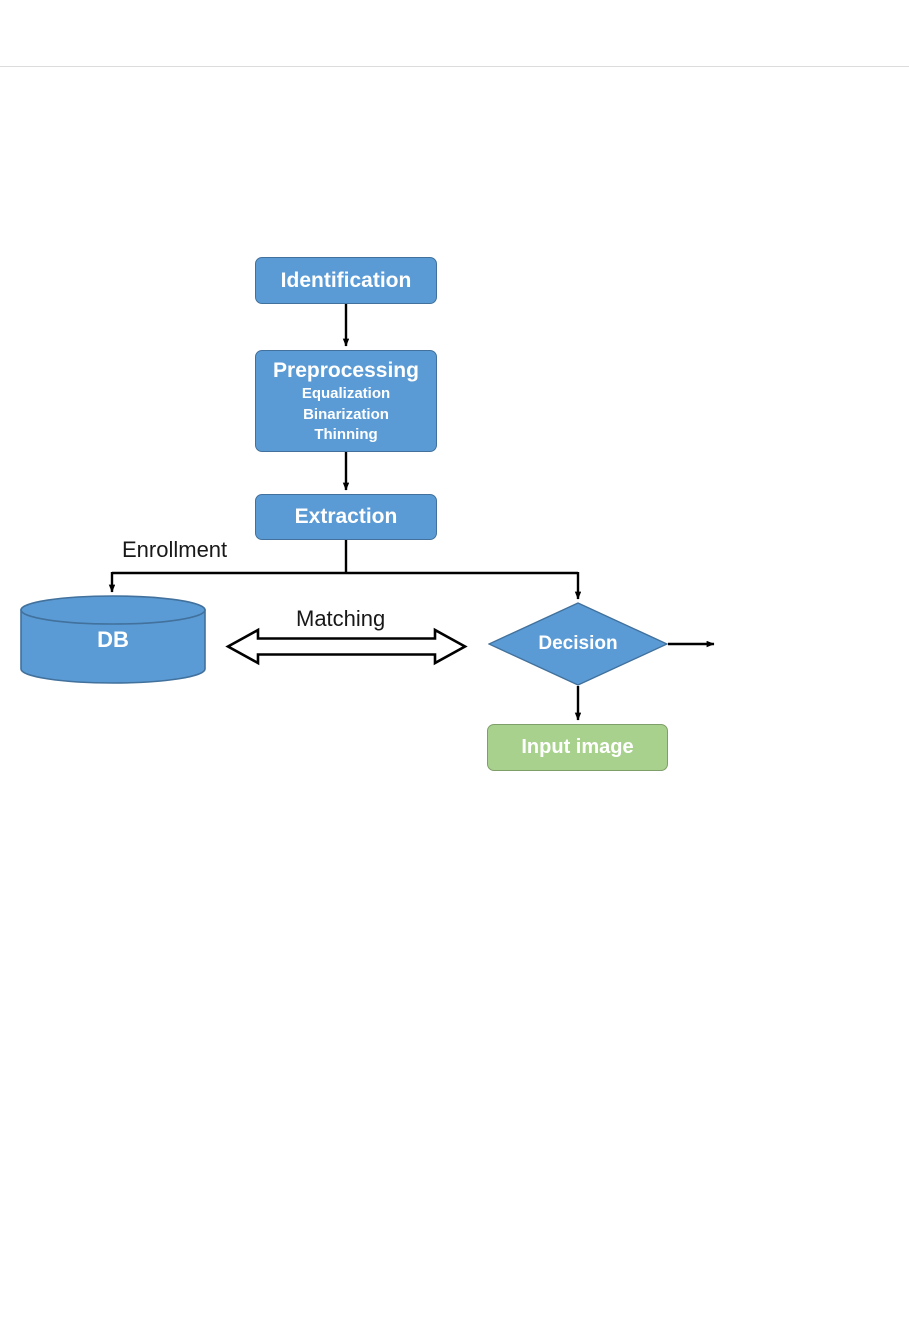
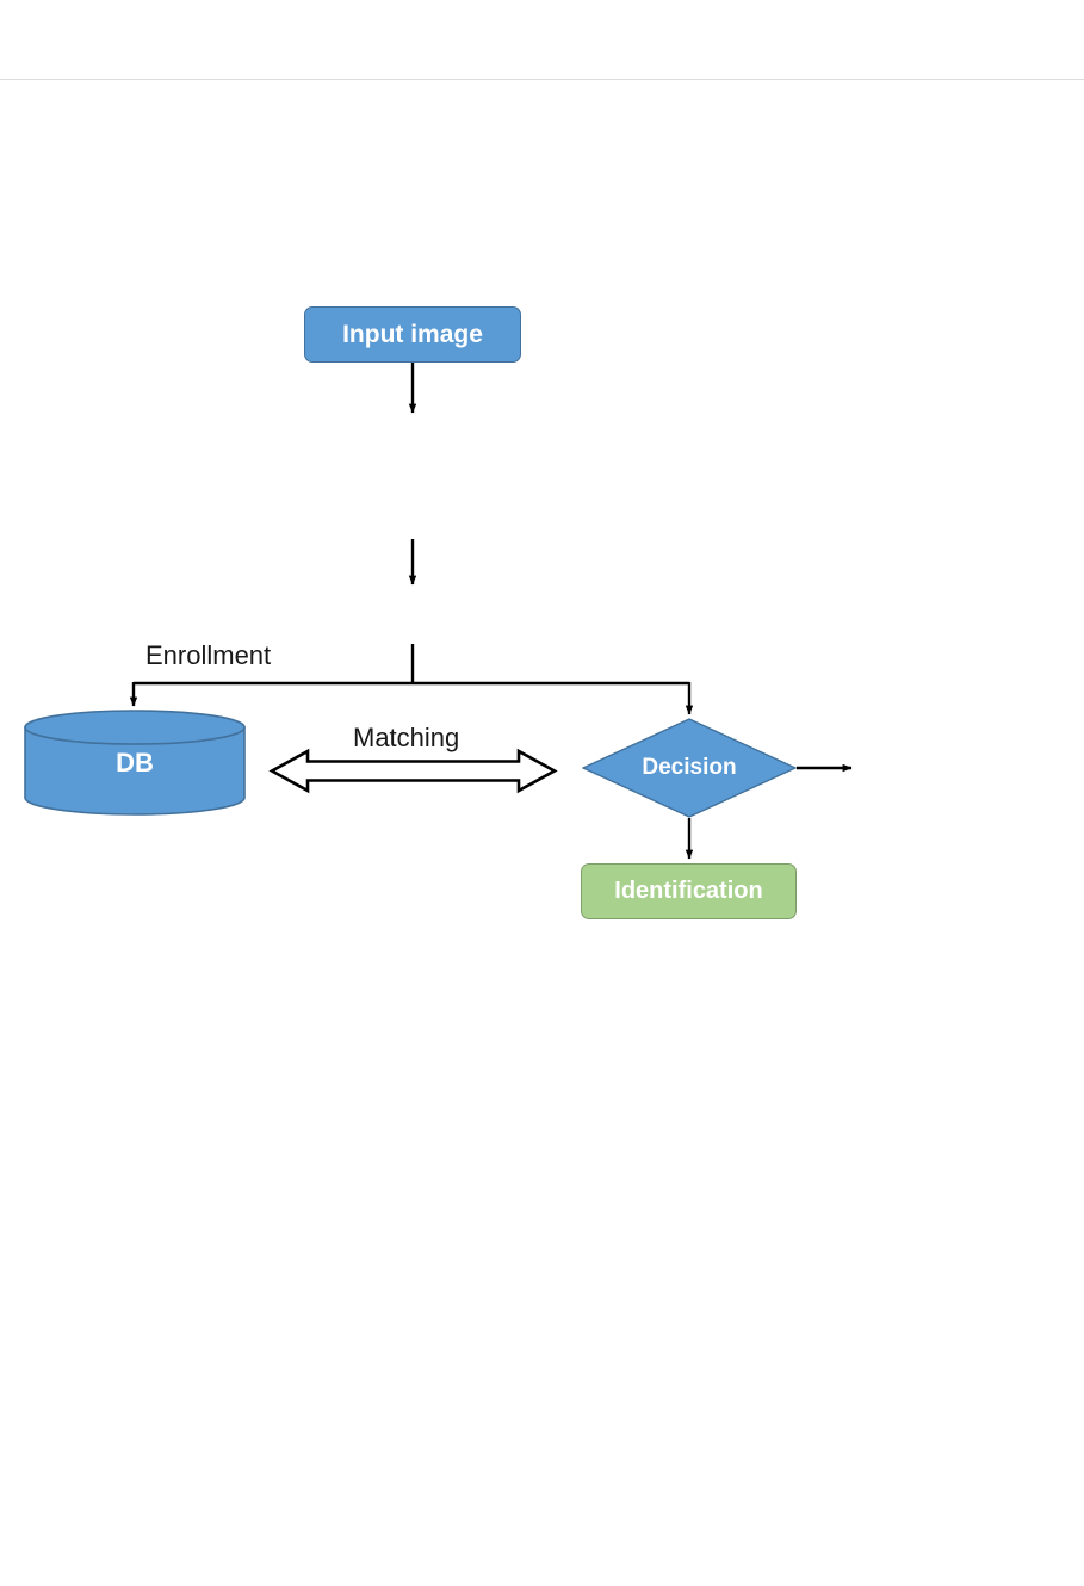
- Identification
+ Input image
- Preprocessing
- Equalization
- Binarization
- Thinning
- Extraction
  DB
  Decision
- Input image
+ Identification
  Enrollment
  Matching
